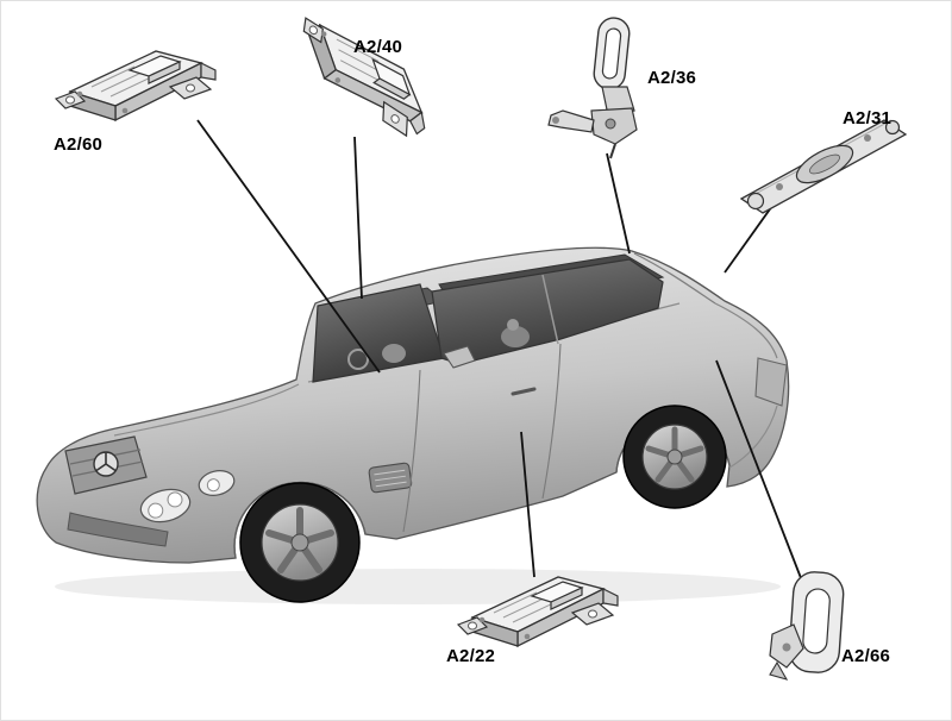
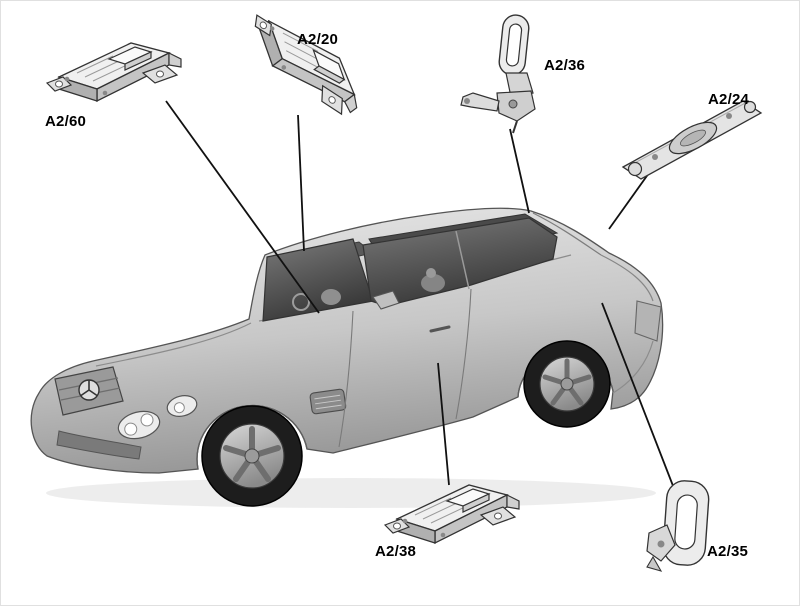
  A2/60
- A2/40
+ A2/20
  A2/36
- A2/31
+ A2/24
- A2/22
+ A2/38
- A2/66
+ A2/35
